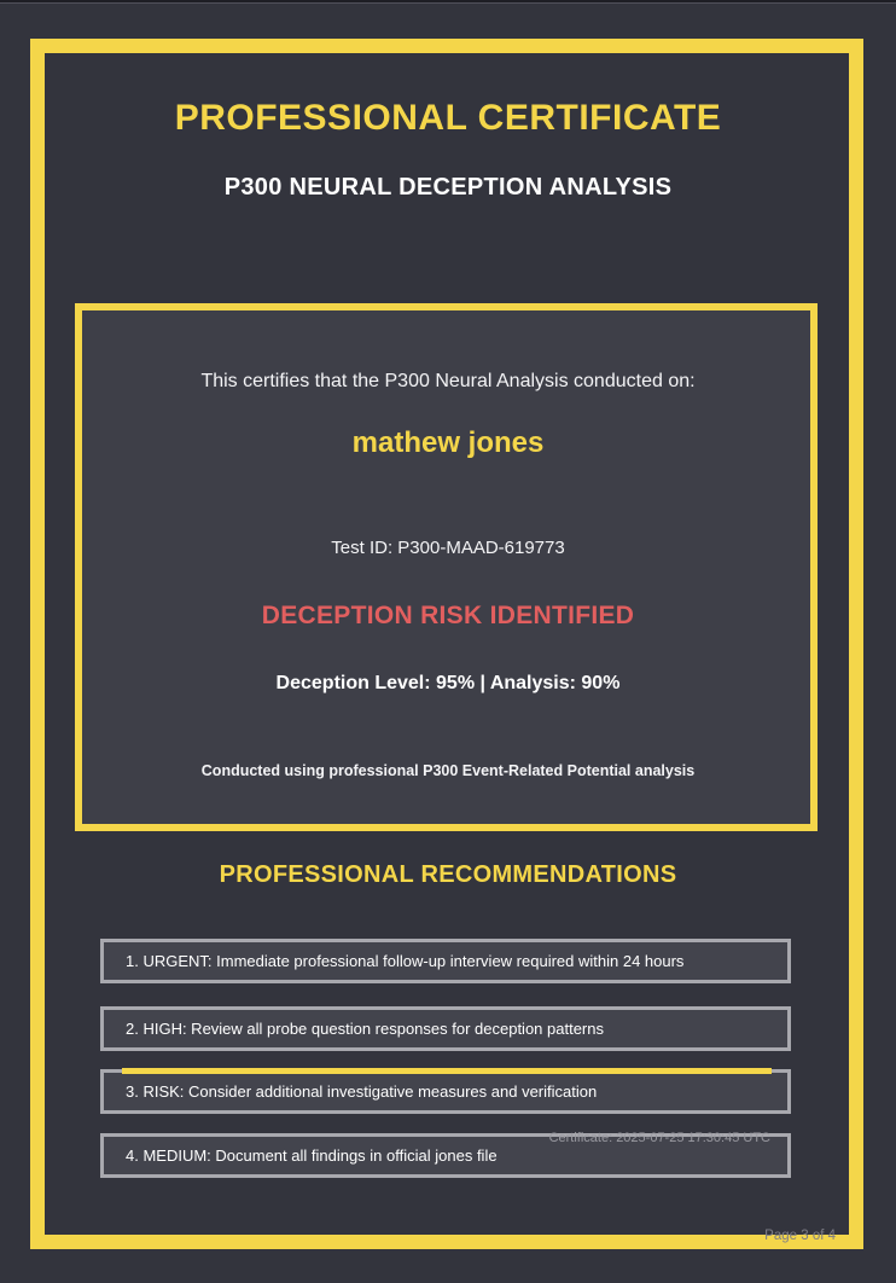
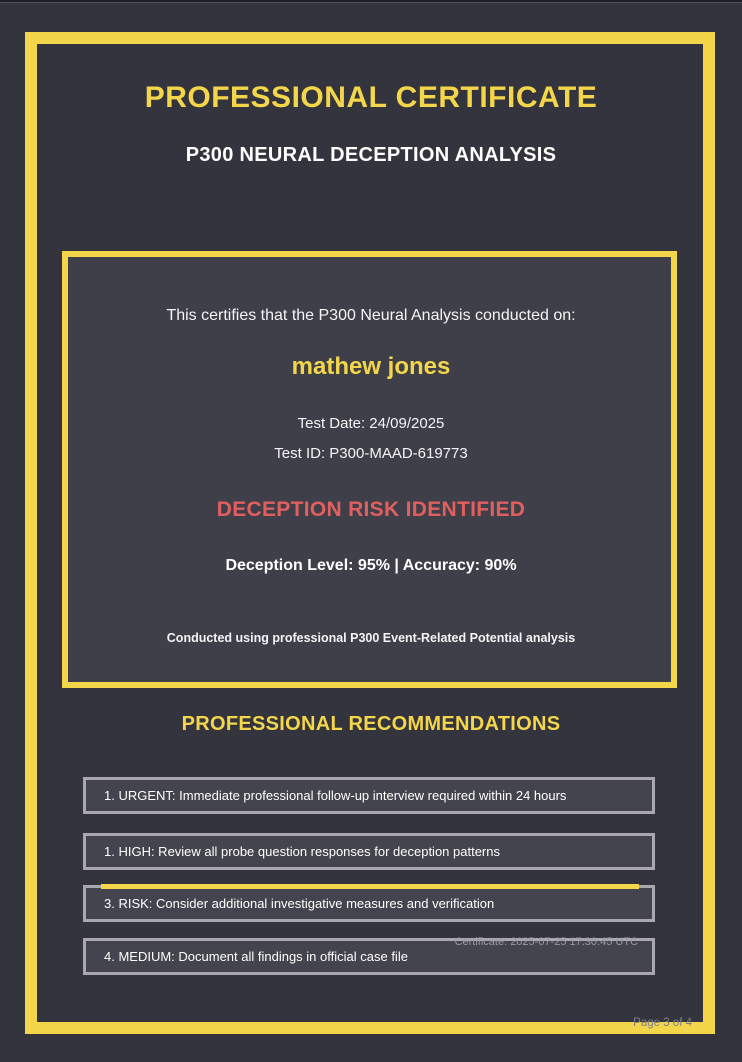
  PROFESSIONAL CERTIFICATE
  P300 NEURAL DECEPTION ANALYSIS
  This certifies that the P300 Neural Analysis conducted on:
  mathew jones
+ Test Date: 24/09/2025
  Test ID: P300-MAAD-619773
  DECEPTION RISK IDENTIFIED
- Deception Level: 95% | Analysis: 90%
+ Deception Level: 95% | Accuracy: 90%
  Conducted using professional P300 Event-Related Potential analysis
  PROFESSIONAL RECOMMENDATIONS
  1. URGENT: Immediate professional follow-up interview required within 24 hours
- 2. HIGH: Review all probe question responses for deception patterns
+ 1. HIGH: Review all probe question responses for deception patterns
  3. RISK: Consider additional investigative measures and verification
- 4. MEDIUM: Document all findings in official jones file
+ 4. MEDIUM: Document all findings in official case file
  Certificate: 2025-07-25 17:30:45 UTC
  Page 3 of 4
